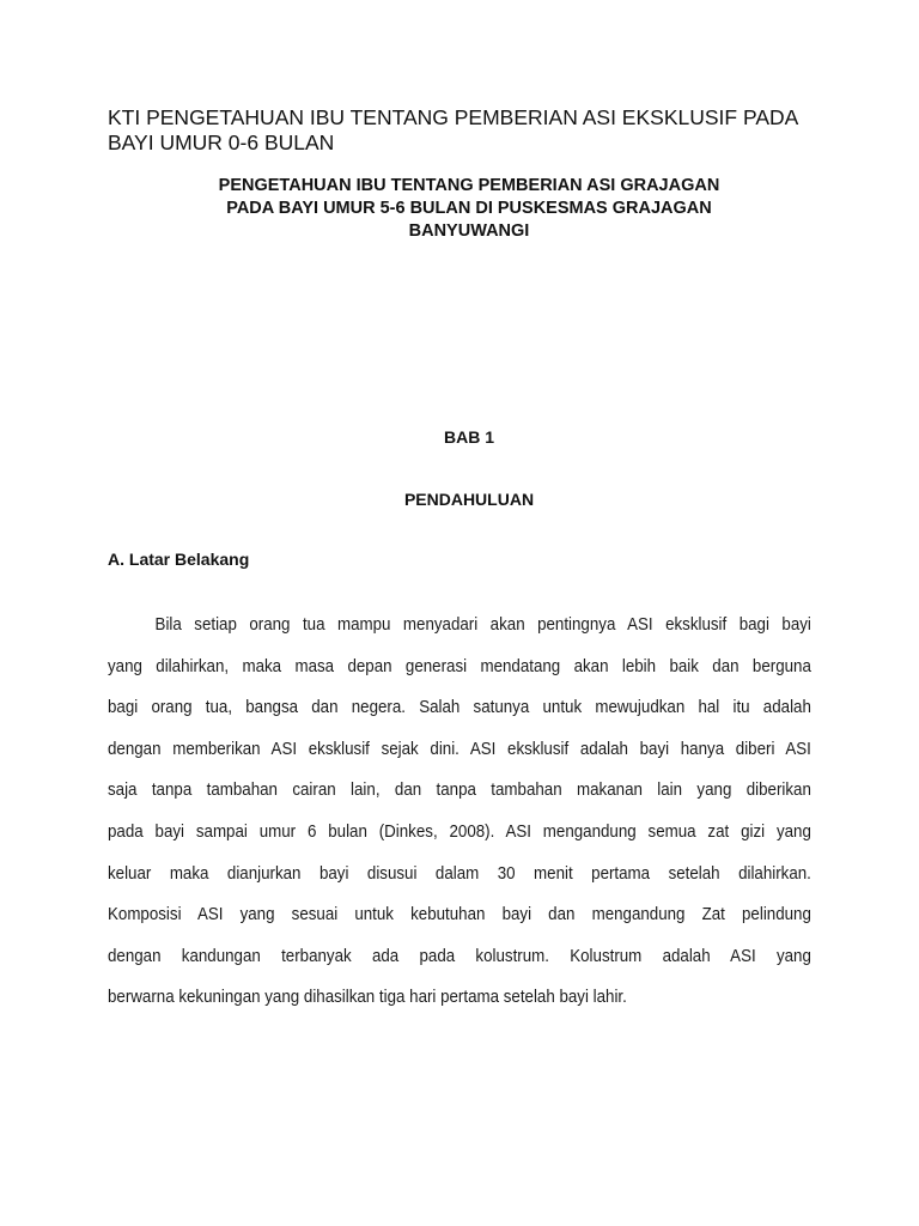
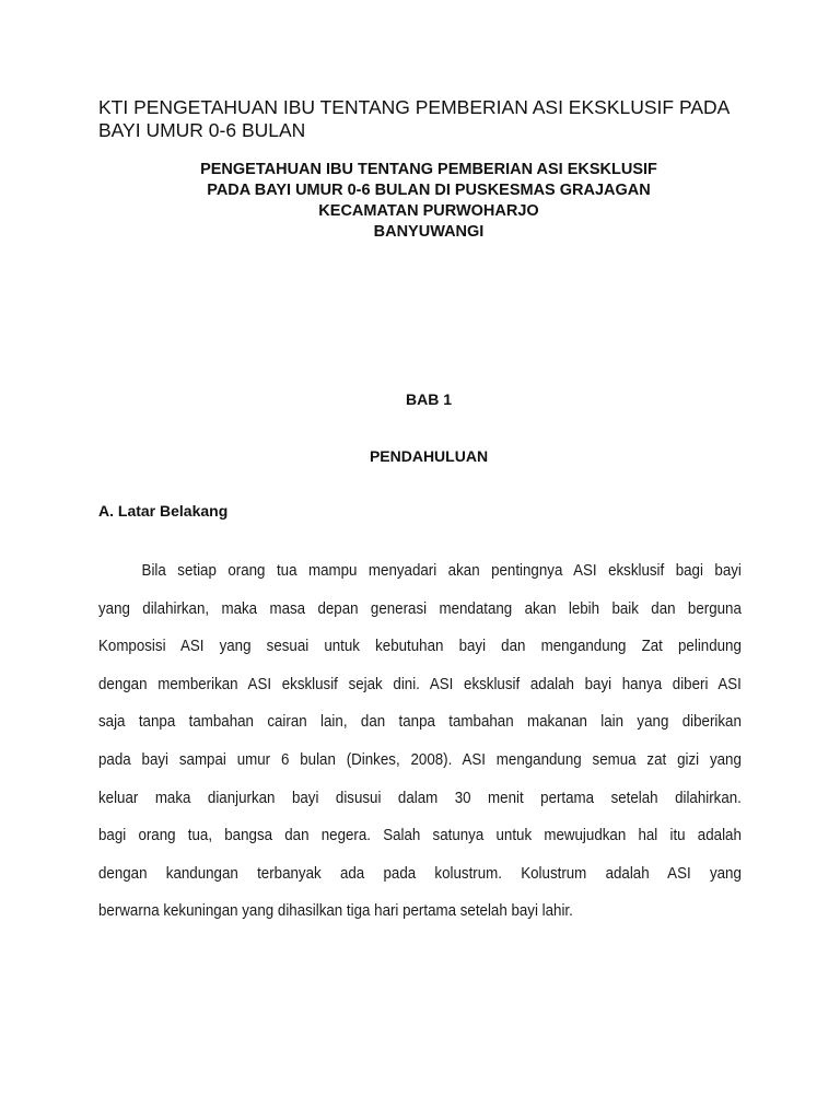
  KTI PENGETAHUAN IBU TENTANG PEMBERIAN ASI EKSKLUSIF PADA BAYI UMUR 0-6 BULAN
- PENGETAHUAN IBU TENTANG PEMBERIAN ASI GRAJAGAN
+ PENGETAHUAN IBU TENTANG PEMBERIAN ASI EKSKLUSIF
- PADA BAYI UMUR 5-6 BULAN DI PUSKESMAS GRAJAGAN
+ PADA BAYI UMUR 0-6 BULAN DI PUSKESMAS GRAJAGAN
+ KECAMATAN PURWOHARJO
  BANYUWANGI
  BAB 1
  PENDAHULUAN
  A. Latar Belakang
  Bila setiap orang tua mampu menyadari akan pentingnya ASI eksklusif bagi bayi
  yang dilahirkan, maka masa depan generasi mendatang akan lebih baik dan berguna
- bagi orang tua, bangsa dan negera. Salah satunya untuk mewujudkan hal itu adalah
+ Komposisi ASI yang sesuai untuk kebutuhan bayi dan mengandung Zat pelindung
  dengan memberikan ASI eksklusif sejak dini. ASI eksklusif adalah bayi hanya diberi ASI
  saja tanpa tambahan cairan lain, dan tanpa tambahan makanan lain yang diberikan
  pada bayi sampai umur 6 bulan (Dinkes, 2008). ASI mengandung semua zat gizi yang
  keluar maka dianjurkan bayi disusui dalam 30 menit pertama setelah dilahirkan.
- Komposisi ASI yang sesuai untuk kebutuhan bayi dan mengandung Zat pelindung
+ bagi orang tua, bangsa dan negera. Salah satunya untuk mewujudkan hal itu adalah
  dengan kandungan terbanyak ada pada kolustrum. Kolustrum adalah ASI yang
  berwarna kekuningan yang dihasilkan tiga hari pertama setelah bayi lahir.
